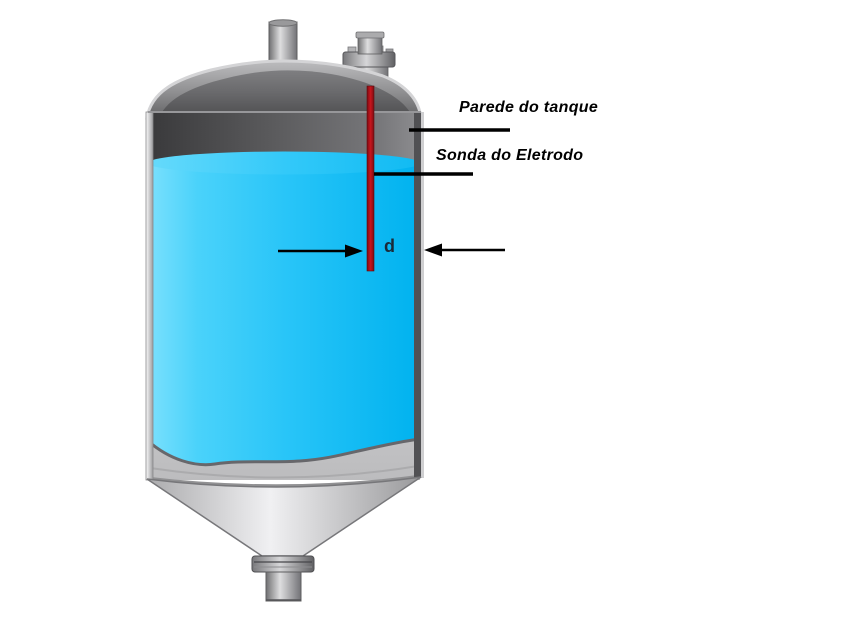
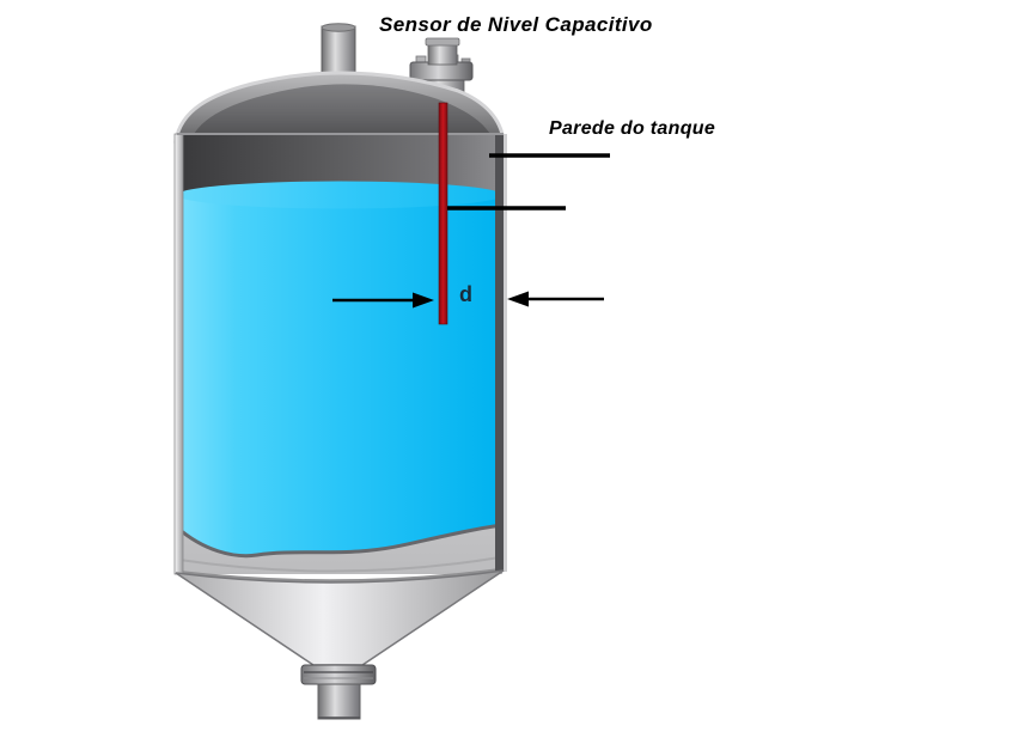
+ Sensor de Nivel Capacitivo
  Parede do tanque
- Sonda do Eletrodo
  d
